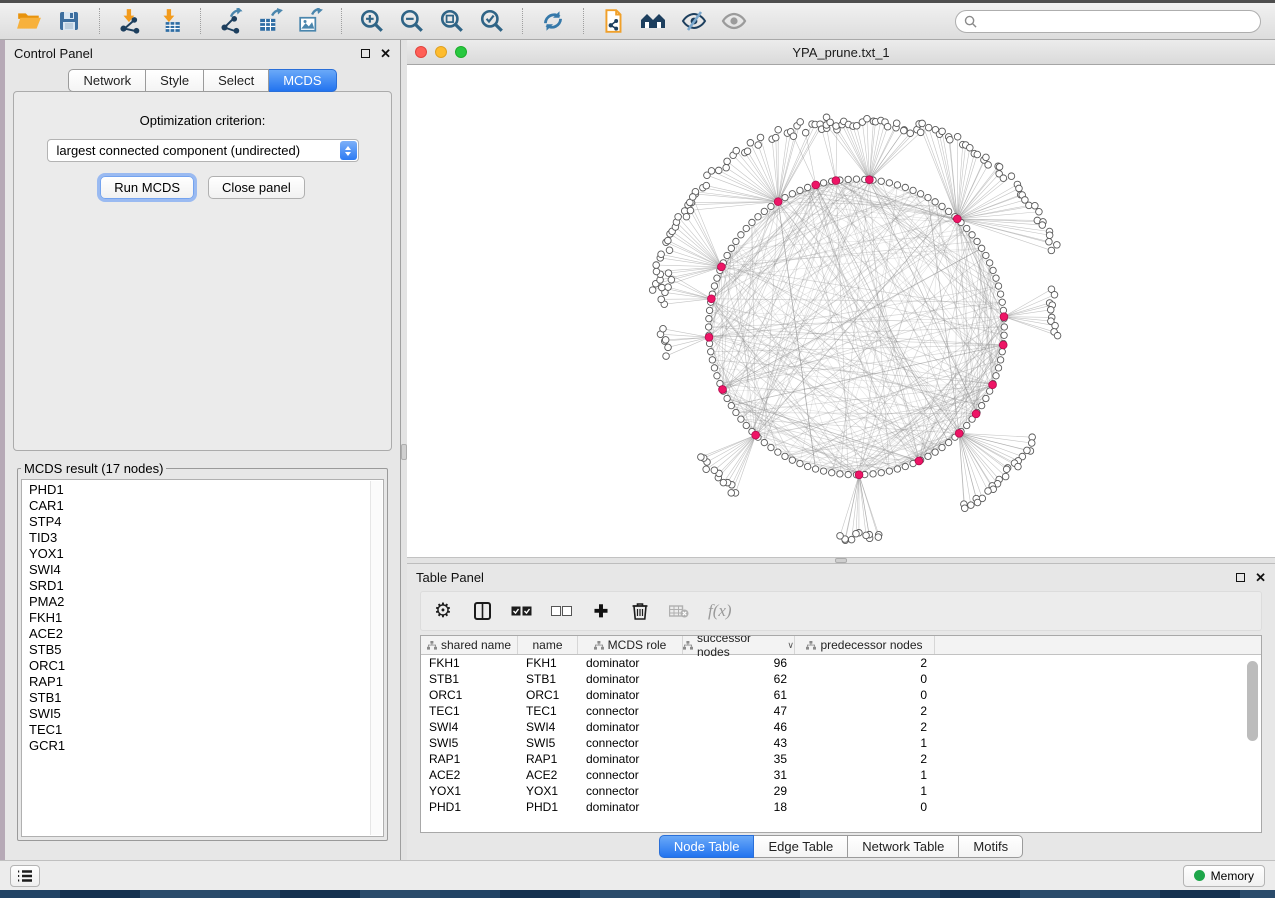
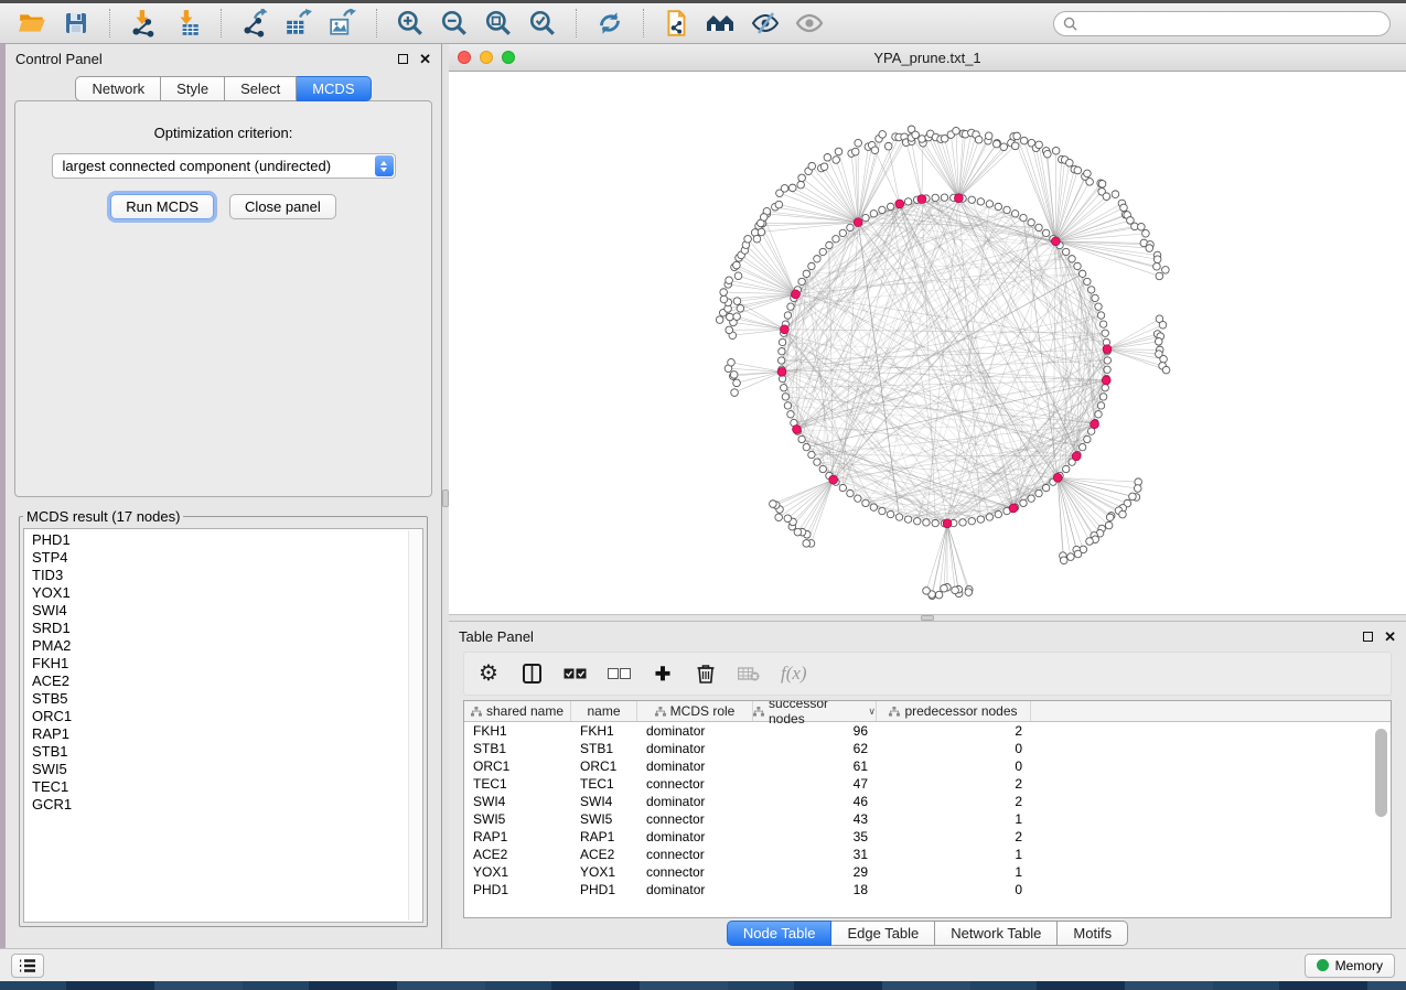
  Control Panel
  ✕
  Network
  Style
  Select
  MCDS
  Optimization criterion:
  largest connected component (undirected)
  Run MCDS
  Close panel
  MCDS result (17 nodes)
  PHD1
- CAR1
  STP4
  TID3
  YOX1
  SWI4
  SRD1
  PMA2
  FKH1
  ACE2
  STB5
  ORC1
  RAP1
  STB1
  SWI5
  TEC1
  GCR1
  YPA_prune.txt_1
  Table Panel
  ✕
  ⚙
  ✚
  f(x)
  shared name
  name
  MCDS role
  successor nodes
  ∨
  predecessor nodes
  FKH1
  FKH1
  dominator
  96
  2
  STB1
  STB1
  dominator
  62
  0
  ORC1
  ORC1
  dominator
  61
  0
  TEC1
  TEC1
  connector
  47
  2
  SWI4
  SWI4
  dominator
  46
  2
  SWI5
  SWI5
  connector
  43
  1
  RAP1
  RAP1
  dominator
  35
  2
  ACE2
  ACE2
  connector
  31
  1
  YOX1
  YOX1
  connector
  29
  1
  PHD1
  PHD1
  dominator
  18
  0
  Node Table
  Edge Table
  Network Table
  Motifs
  Memory
